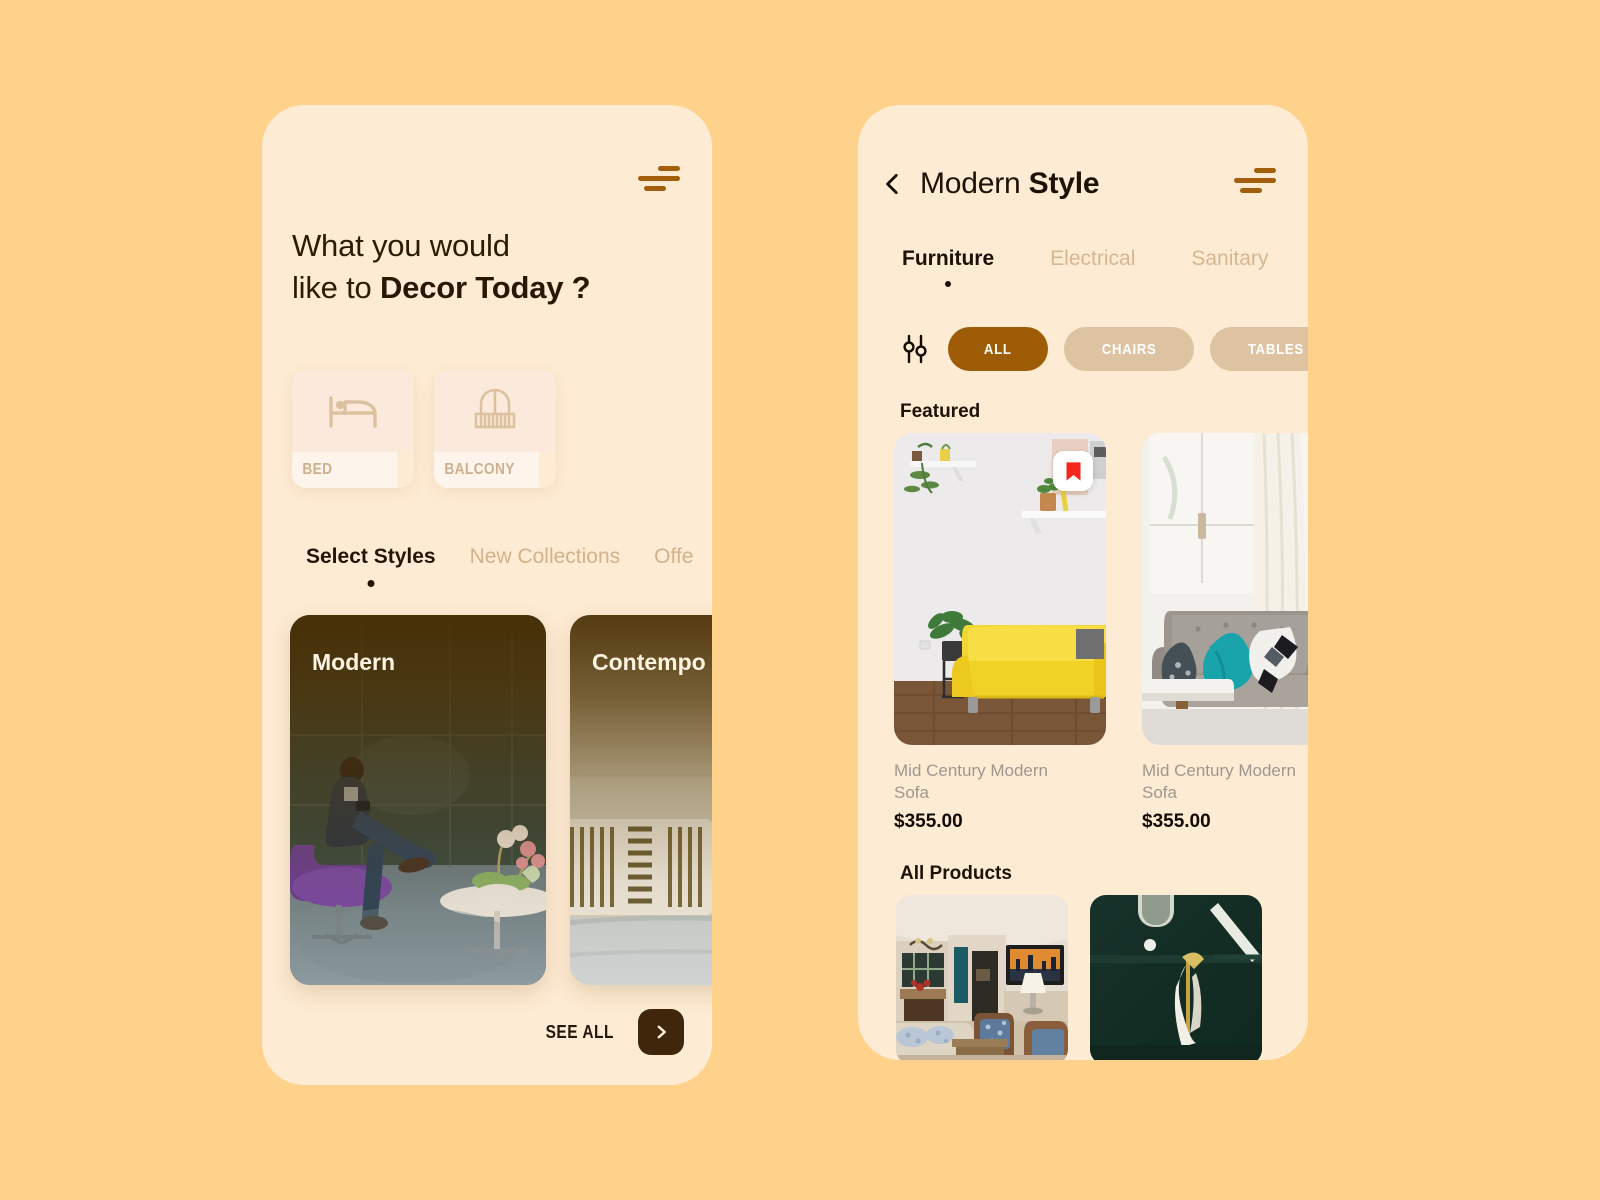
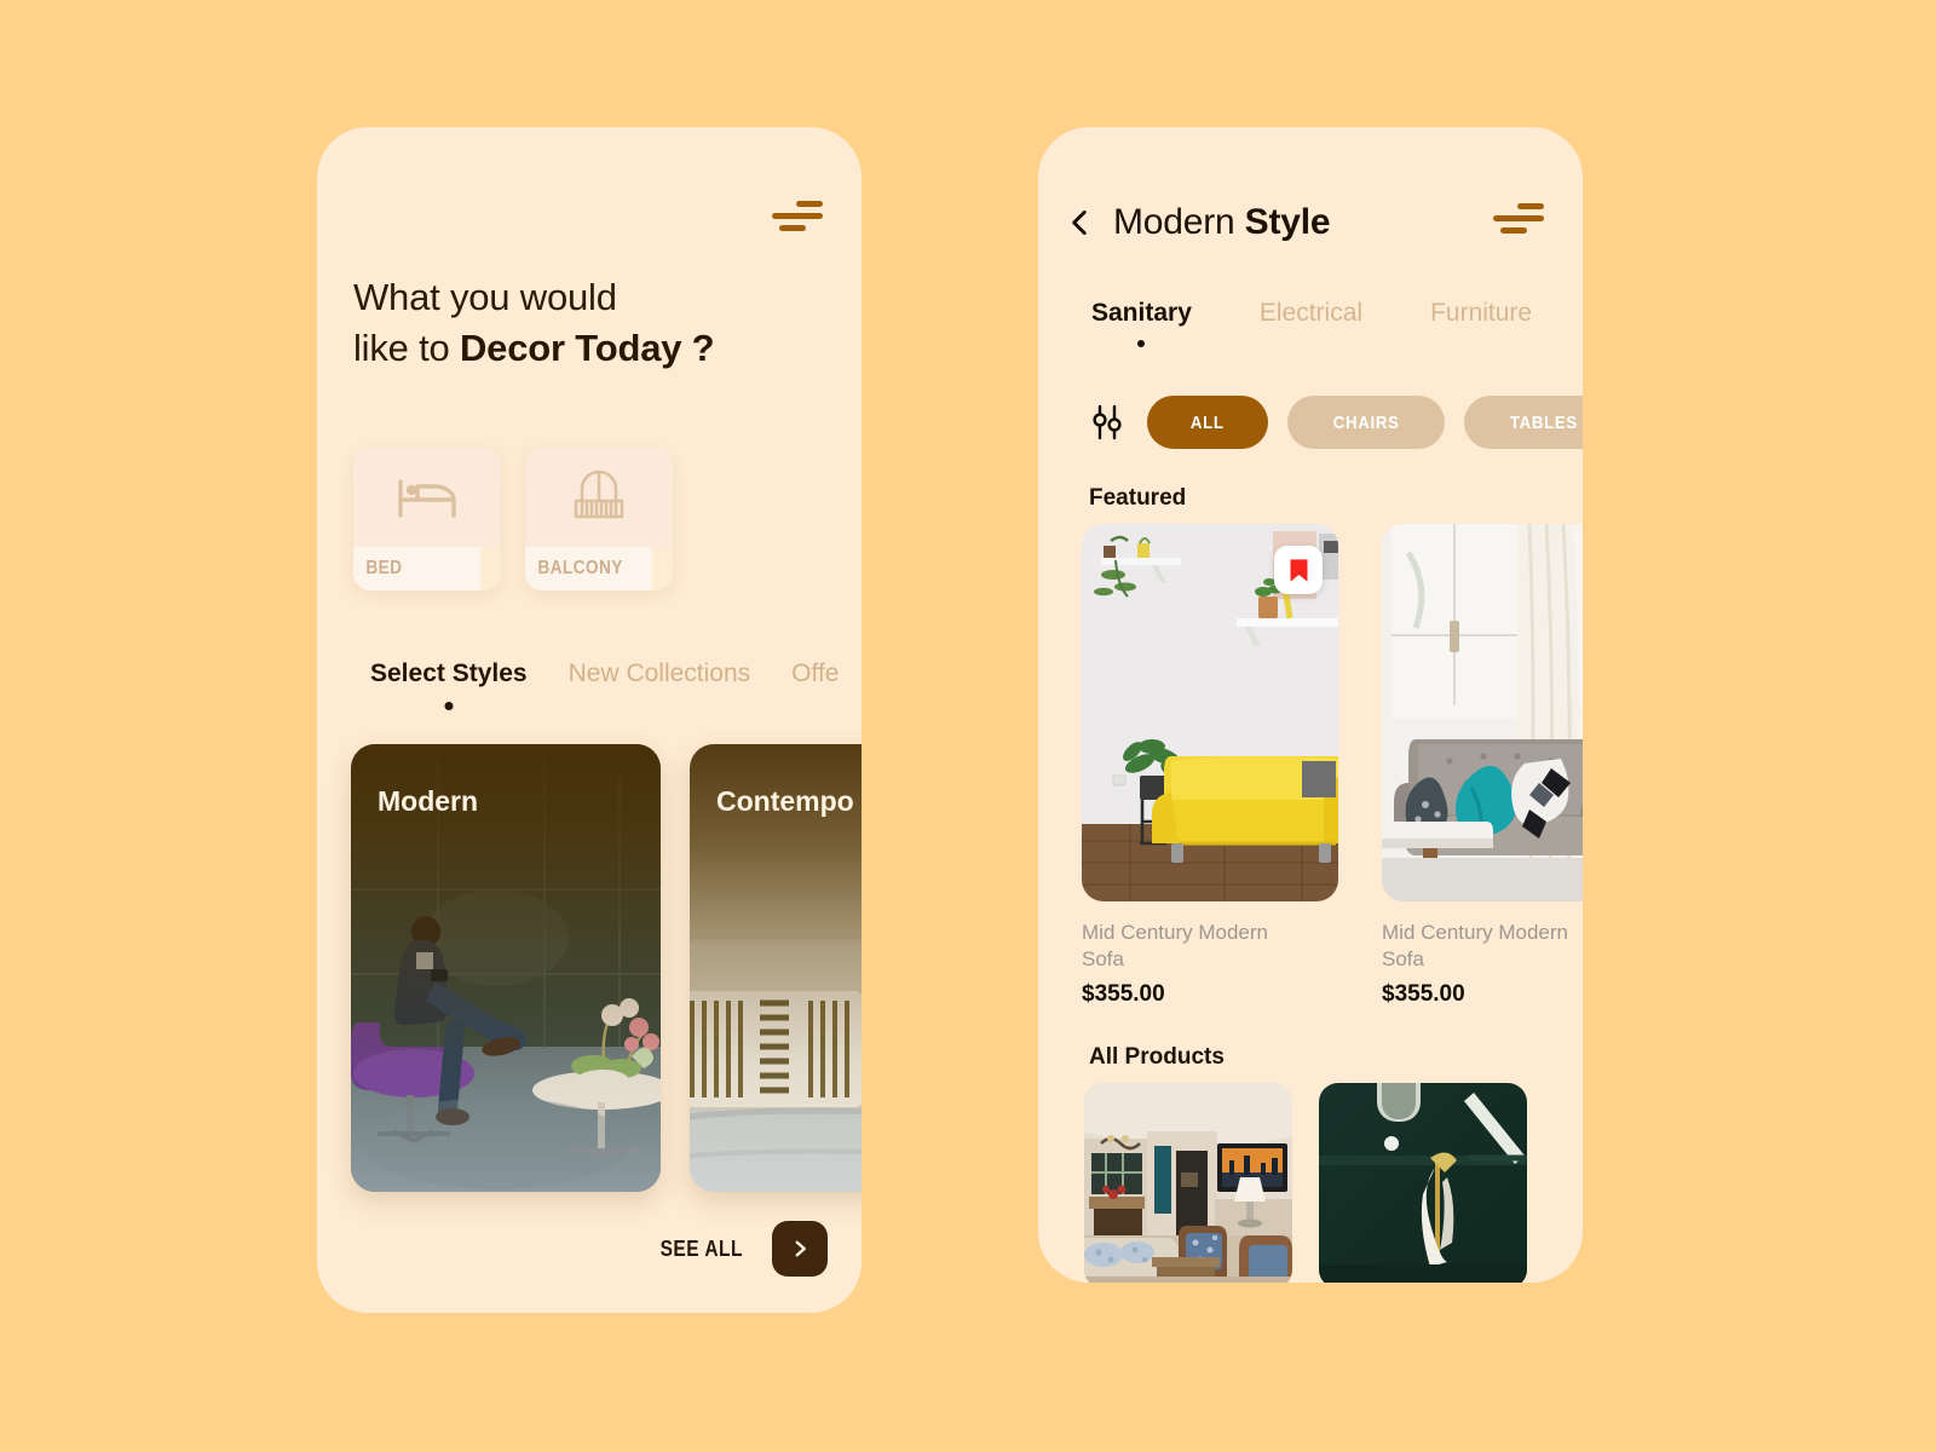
  What you would
  like to Decor Today ?
  BED
  BALCONY
  Select Styles
  New Collections
  Offe
  Modern
  Contempo
  SEE ALL
  Modern Style
- Furniture
+ Sanitary
  Electrical
- Sanitary
+ Furniture
  ALL
  CHAIRS
  TABLES
  Featured
  Mid Century Modern Sofa
  $355.00
  Mid Century Modern Sofa
  $355.00
  All Products
